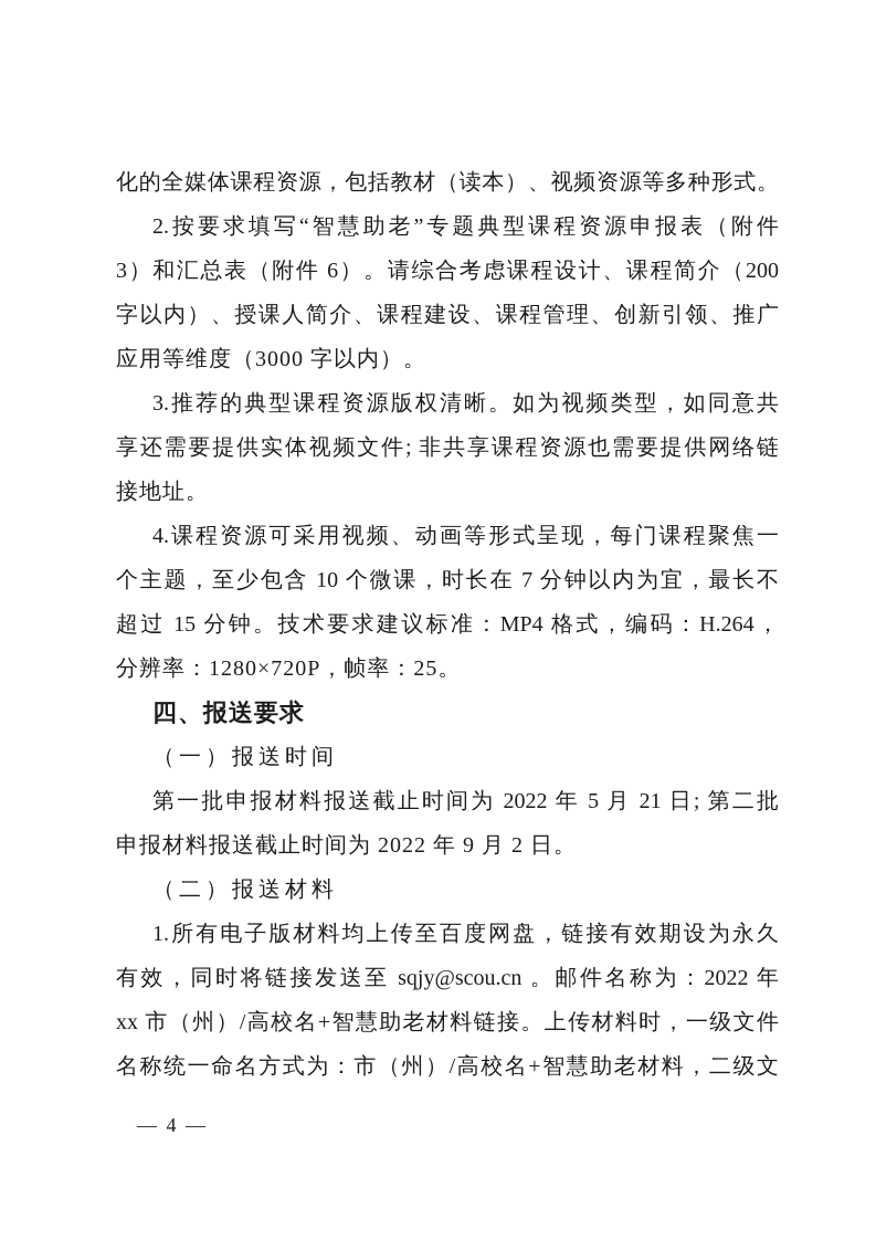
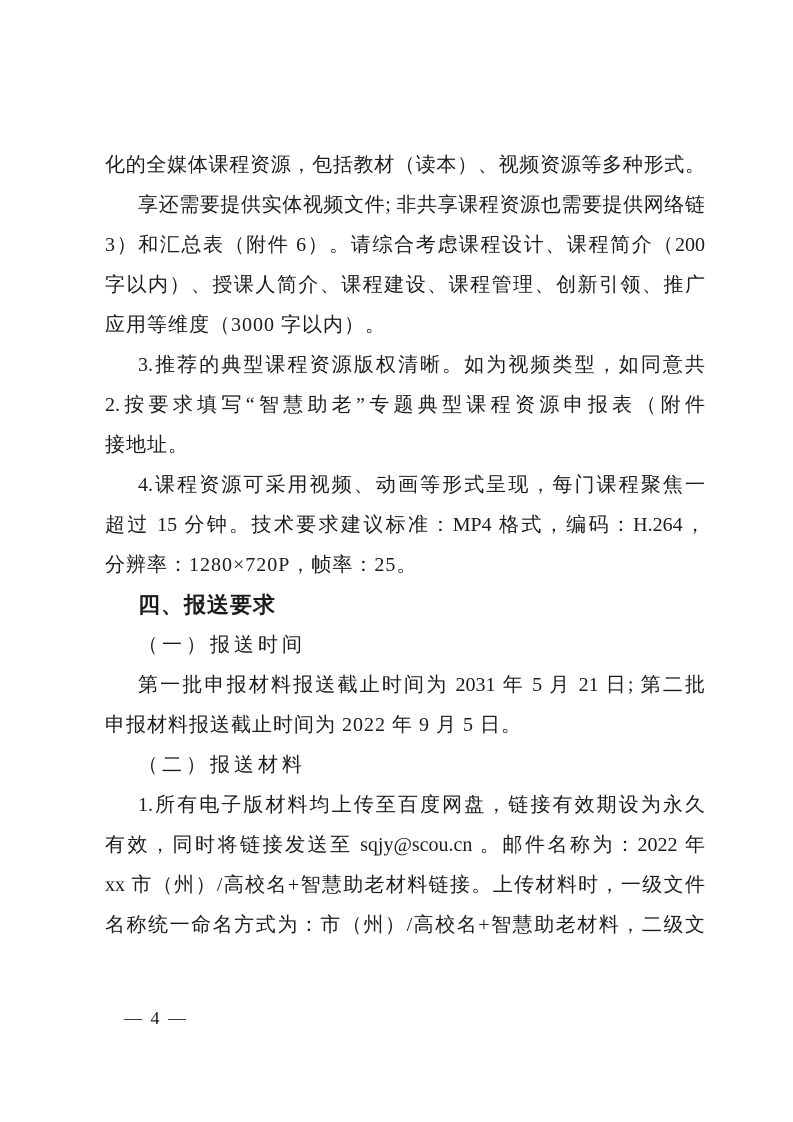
  化的全媒体课程资源，包括教材（读本）、视频资源等多种形式。
- 2.按要求填写“智慧助老”专题典型课程资源申报表（附件
+ 享还需要提供实体视频文件; 非共享课程资源也需要提供网络链
  3）和汇总表（附件 6）。请综合考虑课程设计、课程简介（200
  字以内）、授课人简介、课程建设、课程管理、创新引领、推广
  应用等维度（3000 字以内）。
  3.推荐的典型课程资源版权清晰。如为视频类型，如同意共
- 享还需要提供实体视频文件; 非共享课程资源也需要提供网络链
+ 2.按要求填写“智慧助老”专题典型课程资源申报表（附件
  接地址。
  4.课程资源可采用视频、动画等形式呈现，每门课程聚焦一
- 个主题，至少包含 10 个微课，时长在 7 分钟以内为宜，最长不
  超过 15 分钟。技术要求建议标准：MP4 格式，编码：H.264，
  分辨率：1280×720P，帧率：25。
  四、报送要求
  （一）报送时间
- 第一批申报材料报送截止时间为 2022 年 5 月 21 日; 第二批
+ 第一批申报材料报送截止时间为 2031 年 5 月 21 日; 第二批
- 申报材料报送截止时间为 2022 年 9 月 2 日。
+ 申报材料报送截止时间为 2022 年 9 月 5 日。
  （二）报送材料
  1.所有电子版材料均上传至百度网盘，链接有效期设为永久
  有效，同时将链接发送至 sqjy@scou.cn 。邮件名称为：2022 年
  xx 市（州）/高校名+智慧助老材料链接。上传材料时，一级文件
  名称统一命名方式为：市（州）/高校名+智慧助老材料，二级文
  — 4 —
